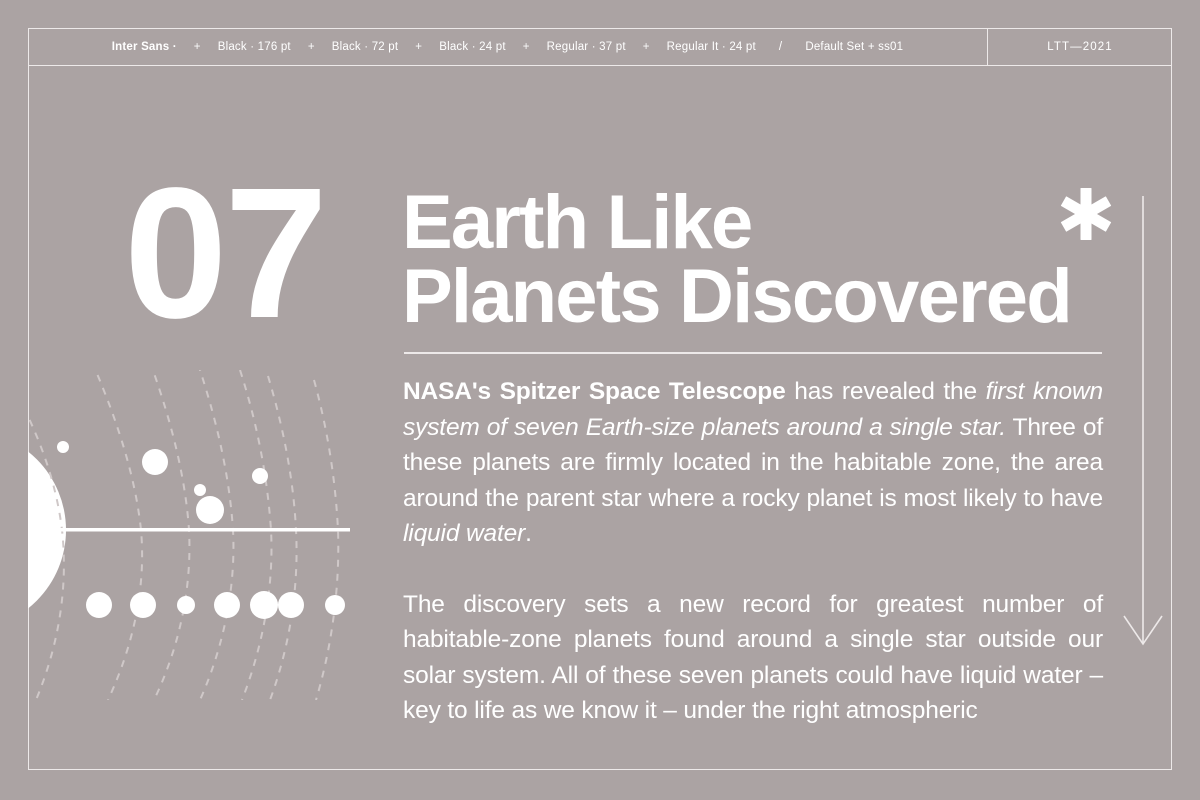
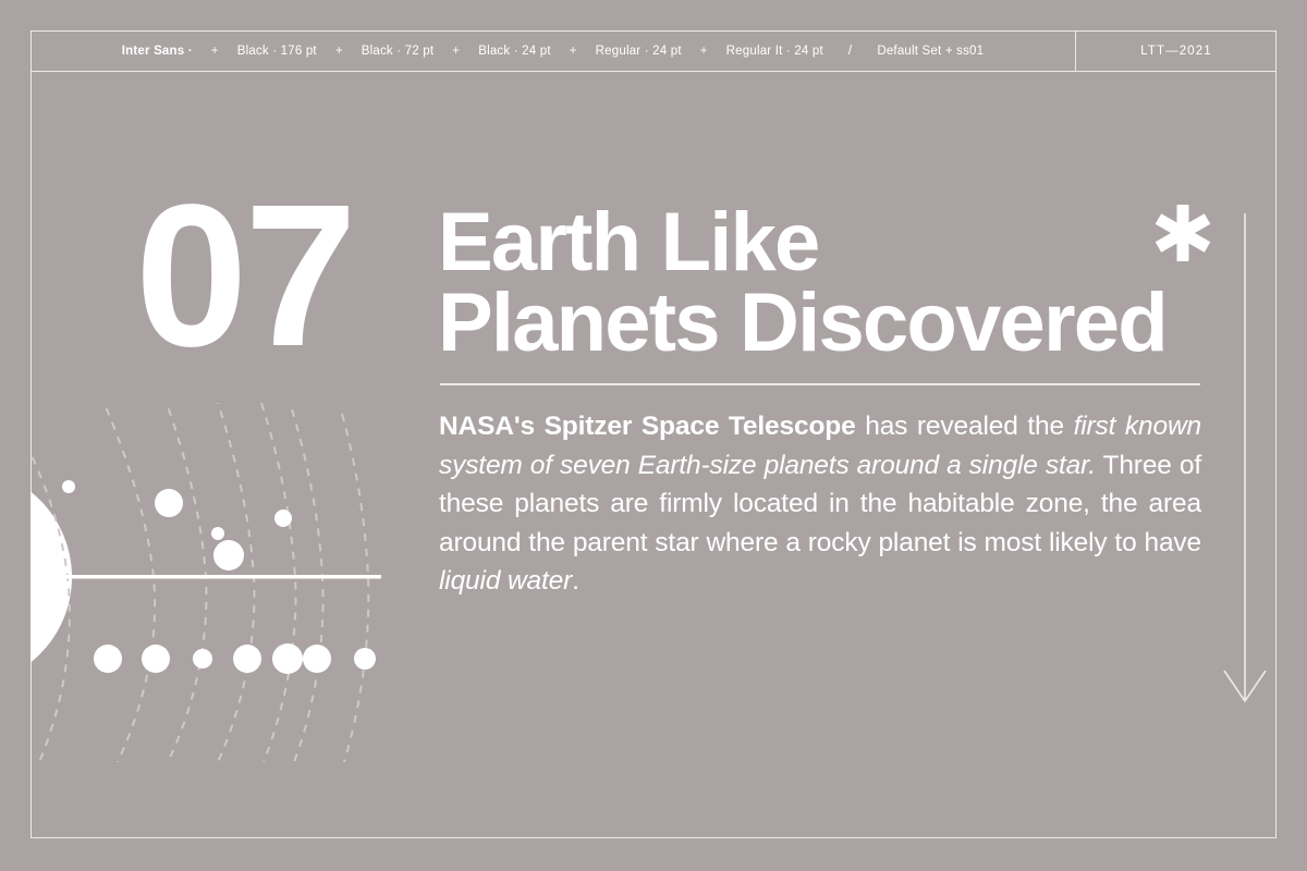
  Inter Sans ·
  +
  Black · 176 pt
  +
  Black · 72 pt
  +
  Black · 24 pt
  +
- Regular · 37 pt
+ Regular · 24 pt
  +
  Regular It · 24 pt
  /
  Default Set + ss01
  LTT—2021
  07
  Earth Like
  Planets Discovered
  NASA's Spitzer Space Telescope has revealed the first known system of seven Earth-size planets around a single star. Three of these planets are firmly located in the habitable zone, the area around the parent star where a rocky planet is most likely to have liquid water.
- The discovery sets a new record for greatest number of habitable-zone planets found around a single star outside our solar system. All of these seven planets could have liquid water – key to life as we know it – under the right atmospheric
